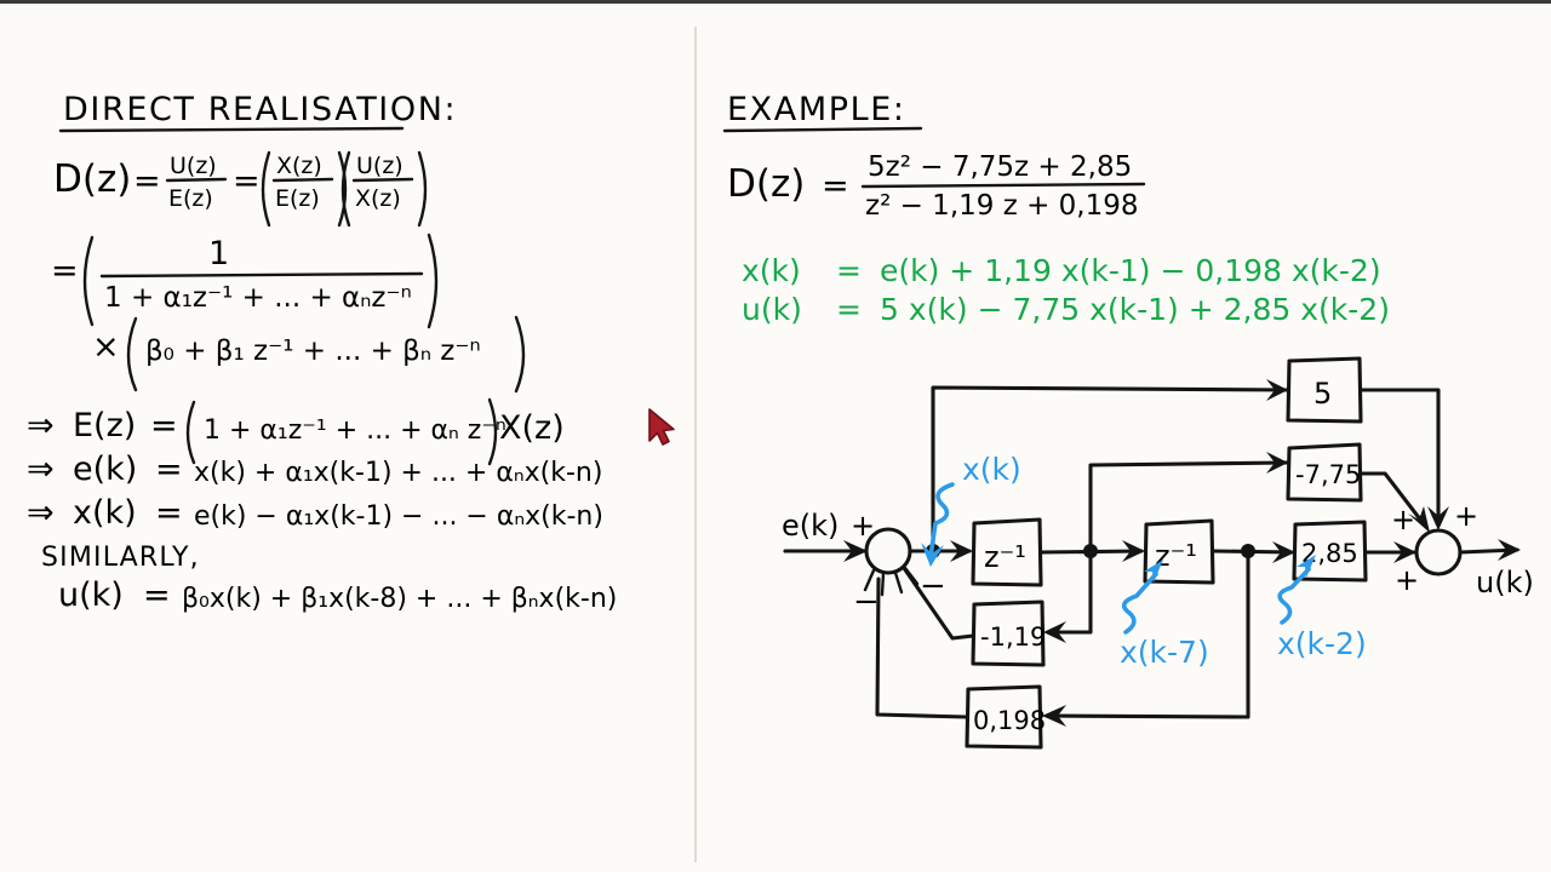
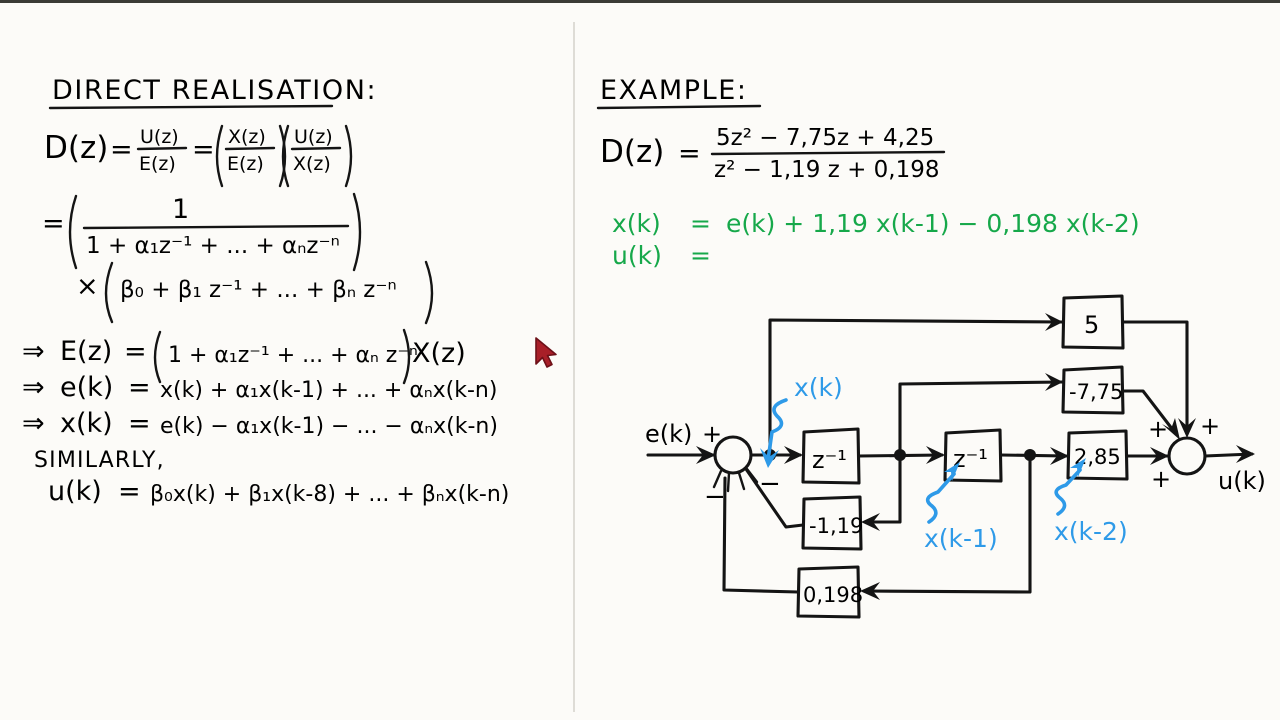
  DIRECT REALISATION:
  D(z)
  =
  U(z)
  E(z)
  =
  X(z)
  E(z)
  U(z)
  X(z)
  =
  1
  1 + α₁z⁻¹ + ... + αₙz⁻ⁿ
  ×
  β₀ + β₁ z⁻¹ + ... + βₙ z⁻ⁿ
  ⇒
  E(z)
  =
  1 + α₁z⁻¹ + ... + αₙ z⁻ⁿ
  X(z)
  ⇒
  e(k)
  =
  x(k) + α₁x(k-1) + ... + αₙx(k-n)
  ⇒
  x(k)
  =
  e(k) − α₁x(k-1) − ... − αₙx(k-n)
  SIMILARLY,
  u(k)
  =
  β₀x(k) + β₁x(k-8) + ... + βₙx(k-n)
  EXAMPLE:
  D(z)
  =
- 5z² − 7,75z + 2,85
+ 5z² − 7,75z + 4,25
  z² − 1,19 z + 0,198
  x(k)
  =
  e(k) + 1,19 x(k-1) − 0,198 x(k-2)
  u(k)
  =
- 5 x(k) − 7,75 x(k-1) + 2,85 x(k-2)
  z⁻¹
  z⁻¹
  5
  -7,75
  2,85
  -1,19
  0,198
  e(k)
  +
  −
  −
  +
  +
  +
  u(k)
  x(k)
- x(k-7)
+ x(k-1)
  x(k-2)
